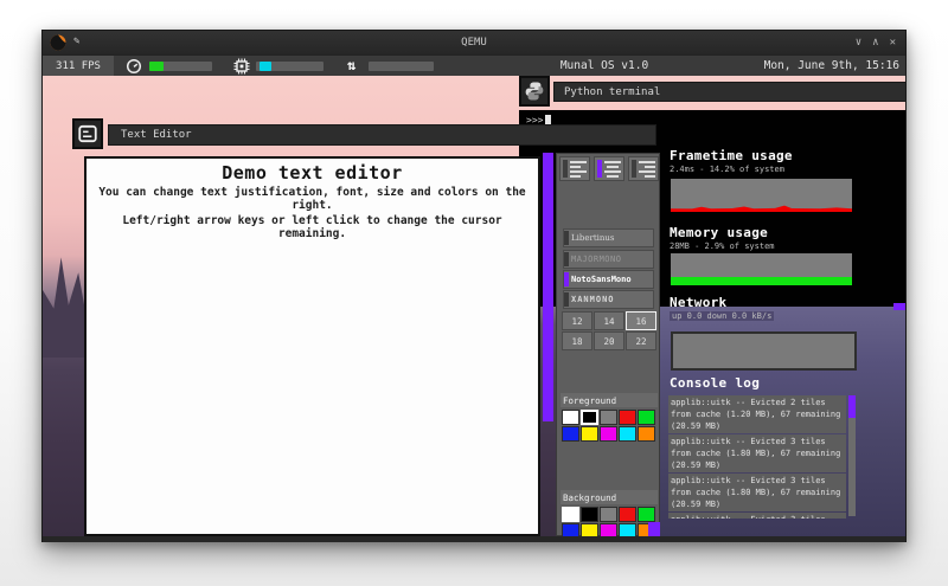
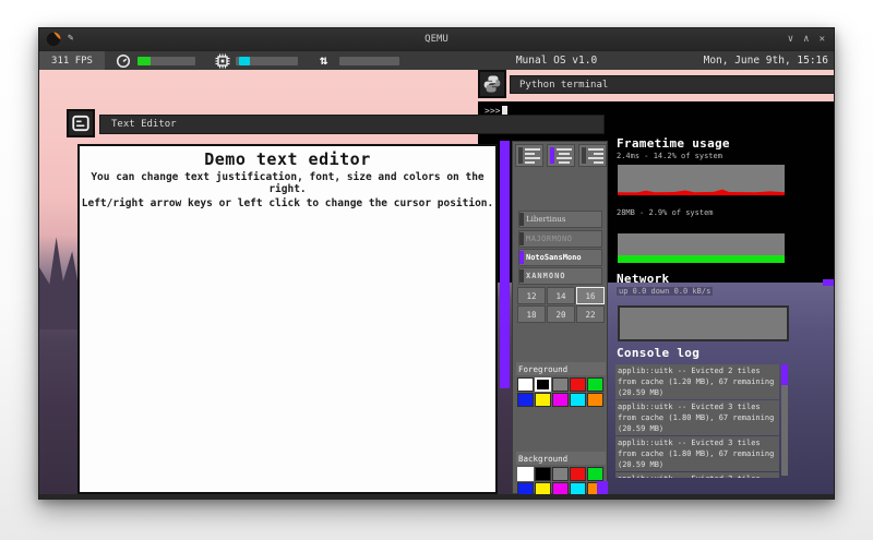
  ✎
  QEMU
  ∨
  ∧
  ✕
  311 FPS
  ⇅
  Munal OS v1.0
  Mon, June 9th, 15:16
  Python terminal
  >>>
  Frametime usage
  2.4ms - 14.2% of system
- Memory usage
  28MB - 2.9% of system
  Network
  up 0.0 down 0.0 kB/s
  Console log
  applib::uitk -- Evicted 2 tiles from cache (1.20 MB), 67 remaining (20.59 MB)
  applib::uitk -- Evicted 3 tiles from cache (1.80 MB), 67 remaining (20.59 MB)
  applib::uitk -- Evicted 3 tiles from cache (1.80 MB), 67 remaining (20.59 MB)
  Text Editor
  Demo text editor
  You can change text justification, font, size and colors on the right.
- Left/right arrow keys or left click to change the cursor remaining.
+ Left/right arrow keys or left click to change the cursor position.
  Libertinus
  MAJORMONO
  NotoSansMono
  XANMONO
  12
  14
  16
  18
  20
  22
  Foreground
  Background
